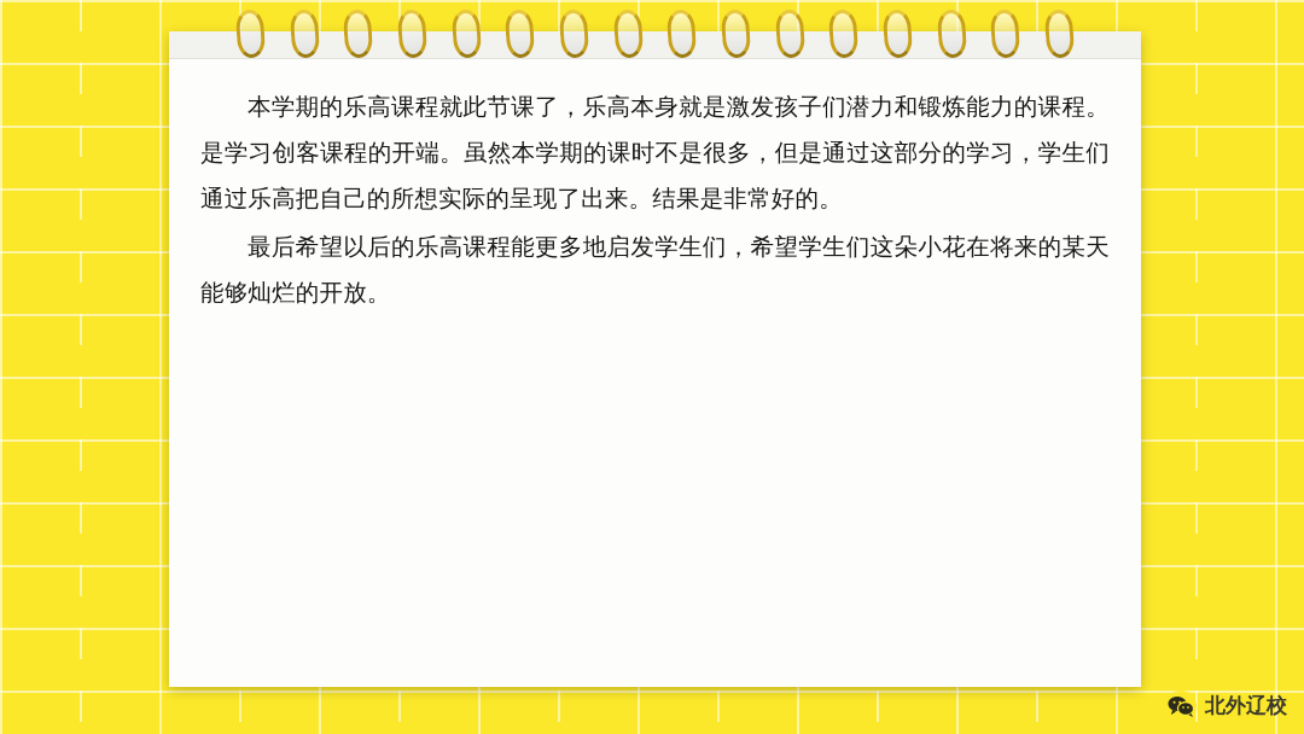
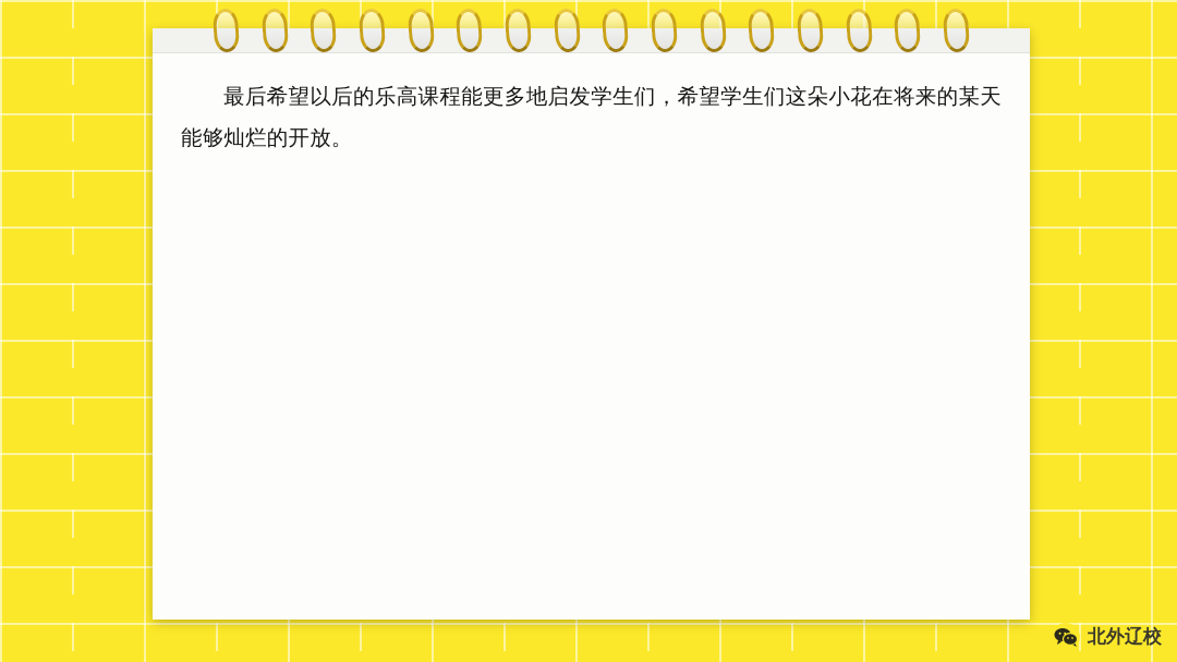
- 本学期的乐高课程就此节课了，乐高本身就是激发孩子们潜力和锻炼能力的课程。是学习创客课程的开端。虽然本学期的课时不是很多，但是通过这部分的学习，学生们通过乐高把自己的所想实际的呈现了出来。结果是非常好的。
  最后希望以后的乐高课程能更多地启发学生们，希望学生们这朵小花在将来的某天能够灿烂的开放。
  北外辽校
